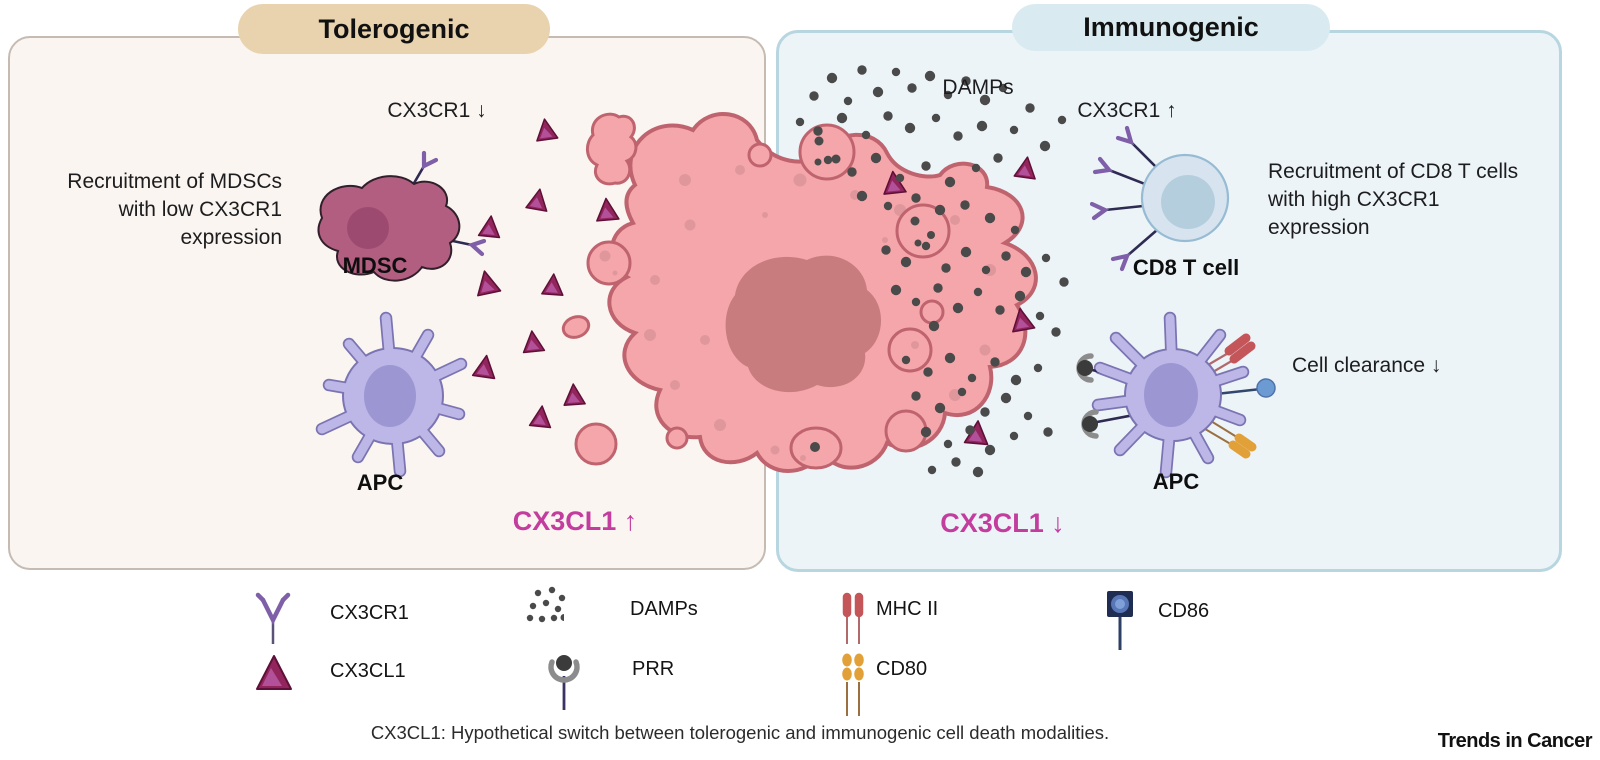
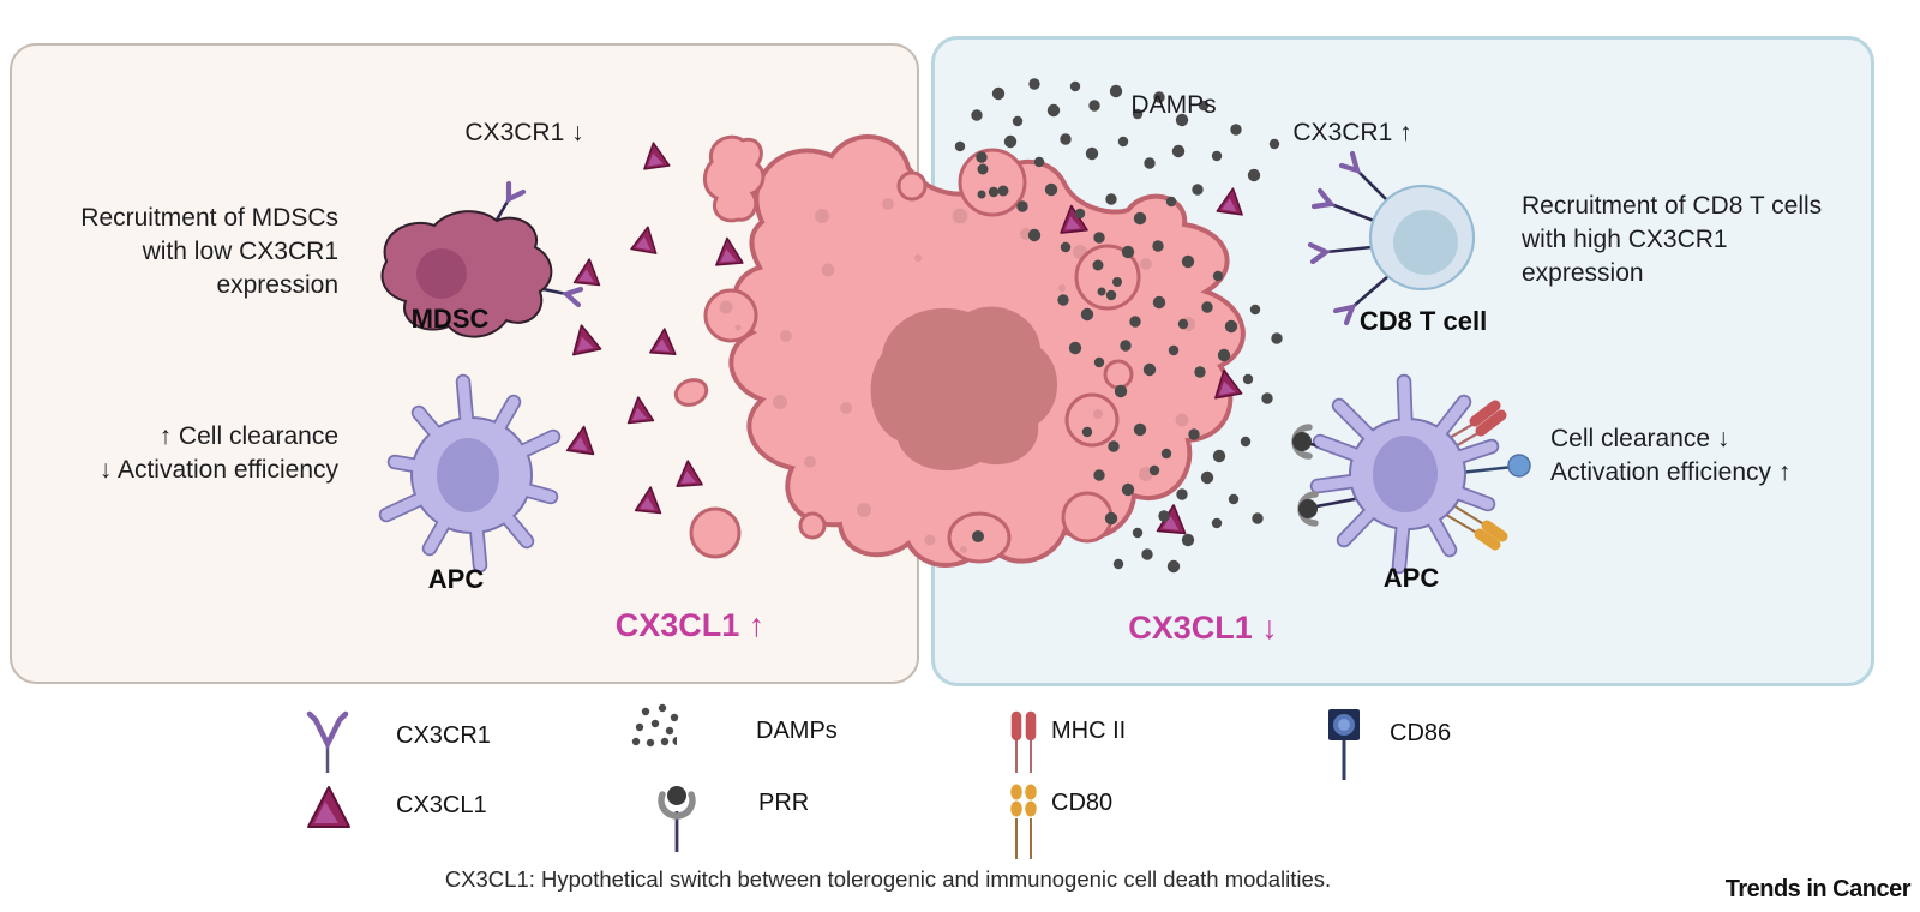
- Tolerogenic
- Immunogenic
  CX3CR1 ↓
  Recruitment of MDSCs
  with low CX3CR1
  expression
  MDSC
+ ↑ Cell clearance
+ ↓ Activation efficiency
  APC
  CX3CL1 ↑
  DAMPs
  CX3CR1 ↑
  Recruitment of CD8 T cells
  with high CX3CR1
  expression
  CD8 T cell
  Cell clearance ↓
+ Activation efficiency ↑
  APC
  CX3CL1 ↓
  CX3CR1
  CX3CL1
  DAMPs
  PRR
  MHC II
  CD80
  CD86
  CX3CL1: Hypothetical switch between tolerogenic and immunogenic cell death modalities.
  Trends in Cancer
